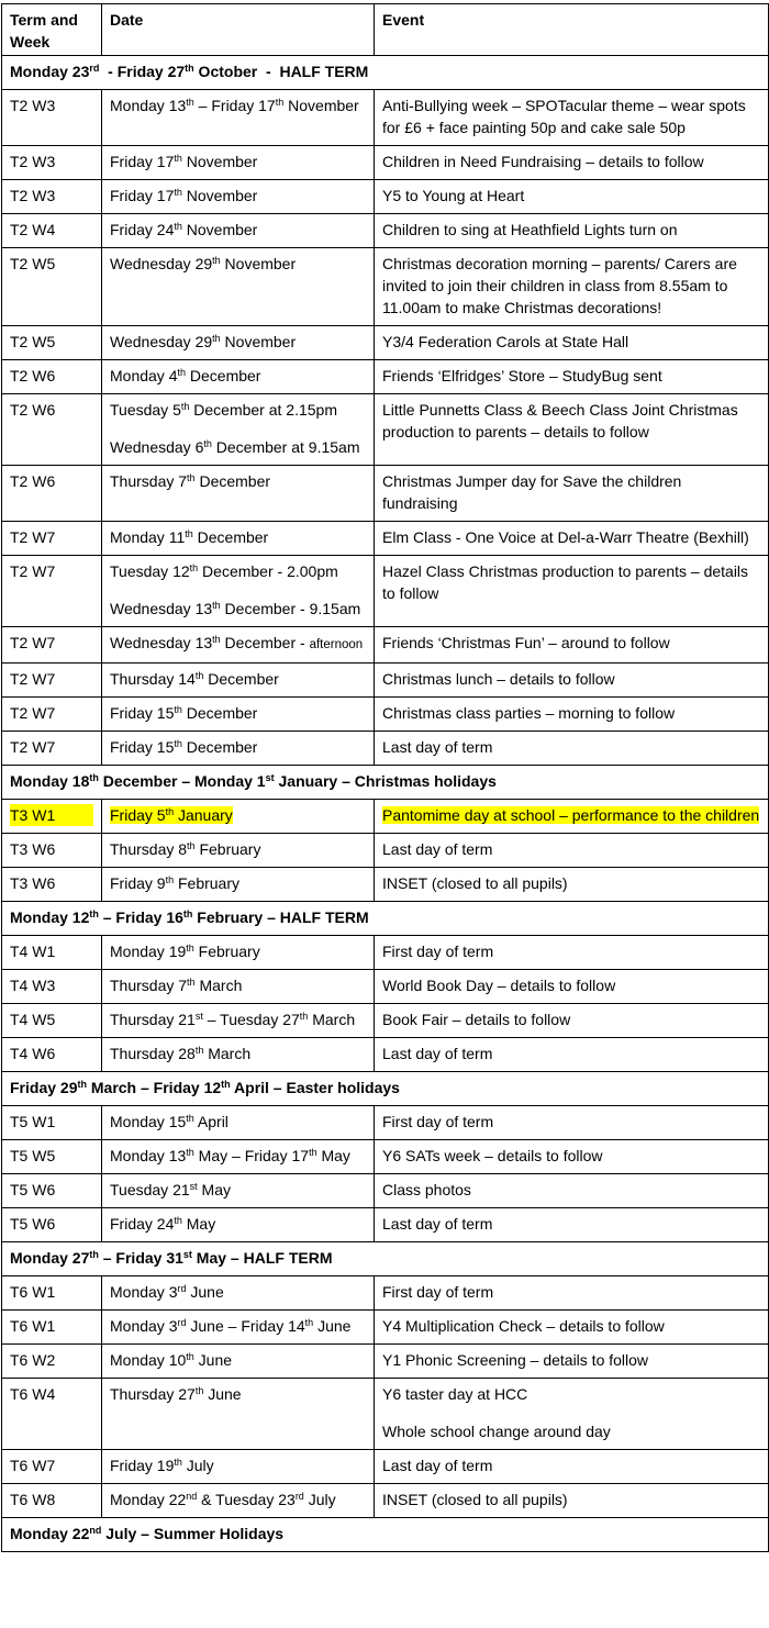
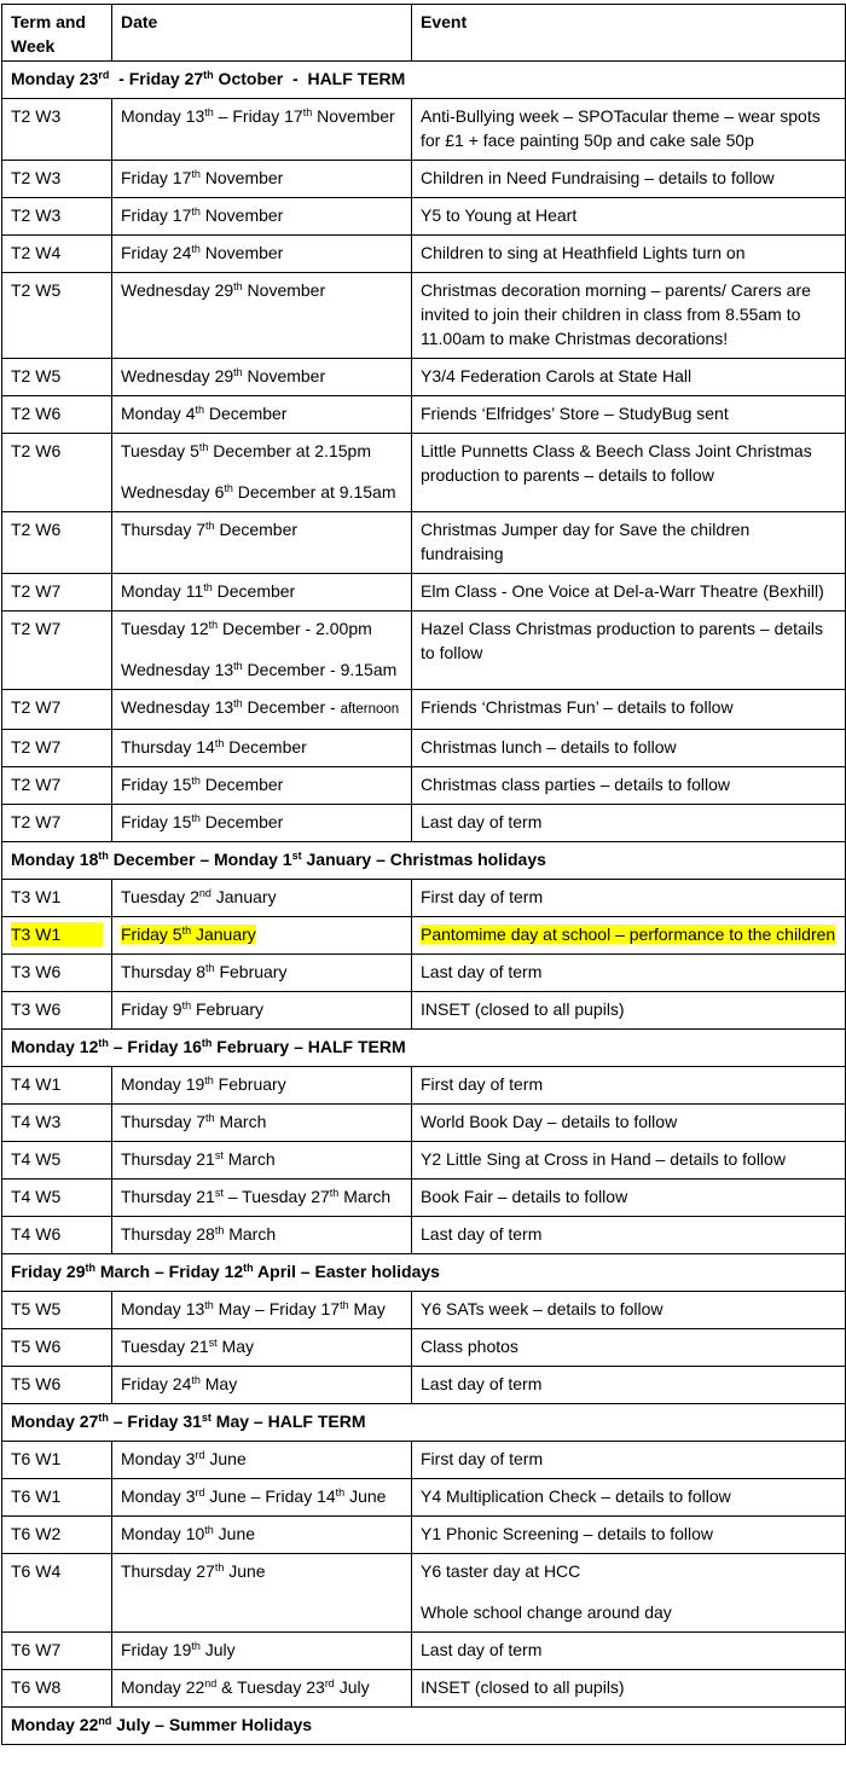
  Term and Week	Date	Event
  Monday 23rd - Friday 27th October - HALF TERM
- T2 W3	Monday 13th – Friday 17th November	Anti-Bullying week – SPOTacular theme – wear spots for £6 + face painting 50p and cake sale 50p
+ T2 W3	Monday 13th – Friday 17th November	Anti-Bullying week – SPOTacular theme – wear spots for £1 + face painting 50p and cake sale 50p
  T2 W3	Friday 17th November	Children in Need Fundraising – details to follow
  T2 W3	Friday 17th November	Y5 to Young at Heart
  T2 W4	Friday 24th November	Children to sing at Heathfield Lights turn on
  T2 W5	Wednesday 29th November	Christmas decoration morning – parents/ Carers are invited to join their children in class from 8.55am to 11.00am to make Christmas decorations!
  T2 W5	Wednesday 29th November	Y3/4 Federation Carols at State Hall
  T2 W6	Monday 4th December	Friends ‘Elfridges’ Store – StudyBug sent
  T2 W6	Tuesday 5th December at 2.15pmWednesday 6th December at 9.15am	Little Punnetts Class & Beech Class Joint Christmas production to parents – details to follow
  T2 W6	Thursday 7th December	Christmas Jumper day for Save the children fundraising
  T2 W7	Monday 11th December	Elm Class - One Voice at Del-a-Warr Theatre (Bexhill)
  T2 W7	Tuesday 12th December - 2.00pmWednesday 13th December - 9.15am	Hazel Class Christmas production to parents – details to follow
- T2 W7	Wednesday 13th December - afternoon	Friends ‘Christmas Fun’ – around to follow
+ T2 W7	Wednesday 13th December - afternoon	Friends ‘Christmas Fun’ – details to follow
  T2 W7	Thursday 14th December	Christmas lunch – details to follow
- T2 W7	Friday 15th December	Christmas class parties – morning to follow
+ T2 W7	Friday 15th December	Christmas class parties – details to follow
  T2 W7	Friday 15th December	Last day of term
  Monday 18th December – Monday 1st January – Christmas holidays
+ T3 W1	Tuesday 2nd January	First day of term
  T3 W1	Friday 5th January	Pantomime day at school – performance to the children
  T3 W6	Thursday 8th February	Last day of term
  T3 W6	Friday 9th February	INSET (closed to all pupils)
  Monday 12th – Friday 16th February – HALF TERM
  T4 W1	Monday 19th February	First day of term
  T4 W3	Thursday 7th March	World Book Day – details to follow
+ T4 W5	Thursday 21st March	Y2 Little Sing at Cross in Hand – details to follow
  T4 W5	Thursday 21st – Tuesday 27th March	Book Fair – details to follow
  T4 W6	Thursday 28th March	Last day of term
  Friday 29th March – Friday 12th April – Easter holidays
- T5 W1	Monday 15th April	First day of term
  T5 W5	Monday 13th May – Friday 17th May	Y6 SATs week – details to follow
  T5 W6	Tuesday 21st May	Class photos
  T5 W6	Friday 24th May	Last day of term
  Monday 27th – Friday 31st May – HALF TERM
  T6 W1	Monday 3rd June	First day of term
  T6 W1	Monday 3rd June – Friday 14th June	Y4 Multiplication Check – details to follow
  T6 W2	Monday 10th June	Y1 Phonic Screening – details to follow
  T6 W4	Thursday 27th June	Y6 taster day at HCCWhole school change around day
  T6 W7	Friday 19th July	Last day of term
  T6 W8	Monday 22nd & Tuesday 23rd July	INSET (closed to all pupils)
  Monday 22nd July – Summer Holidays
